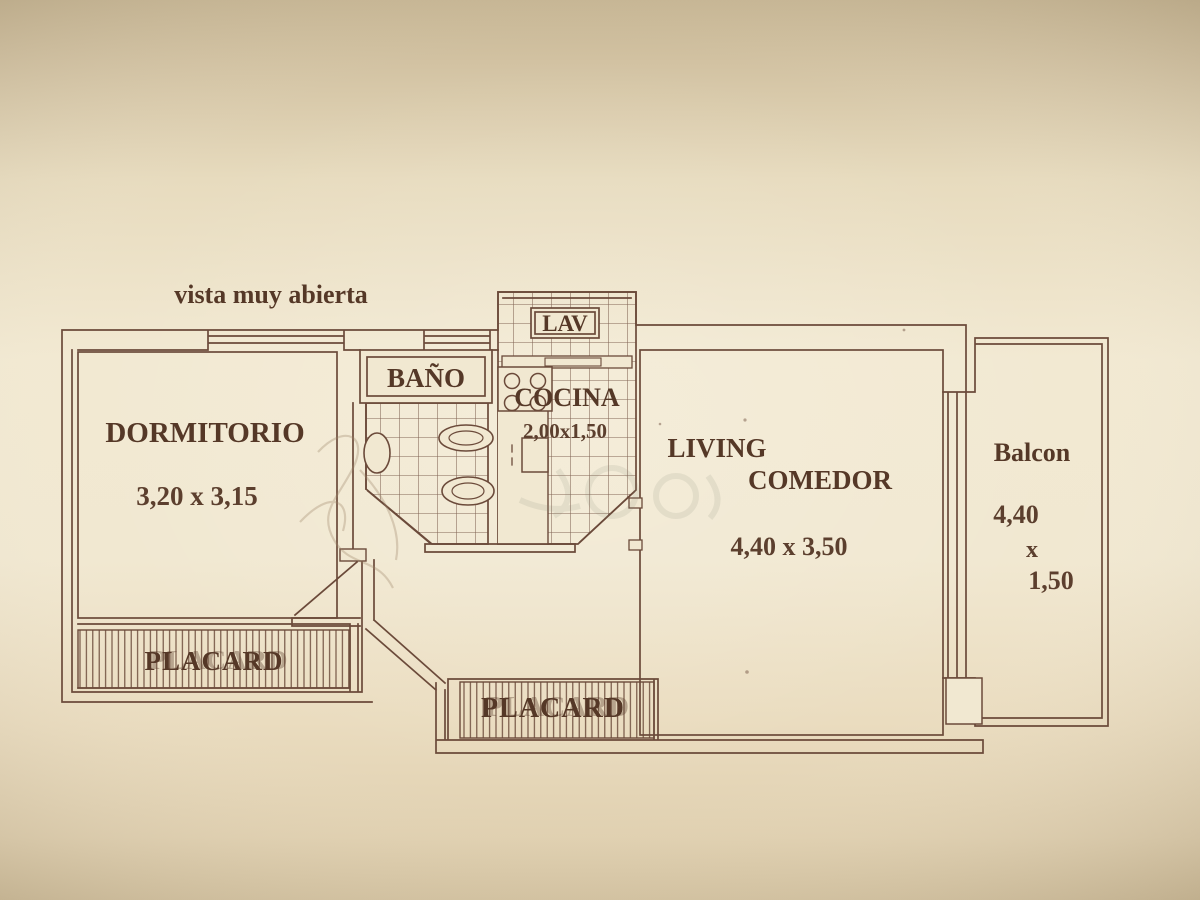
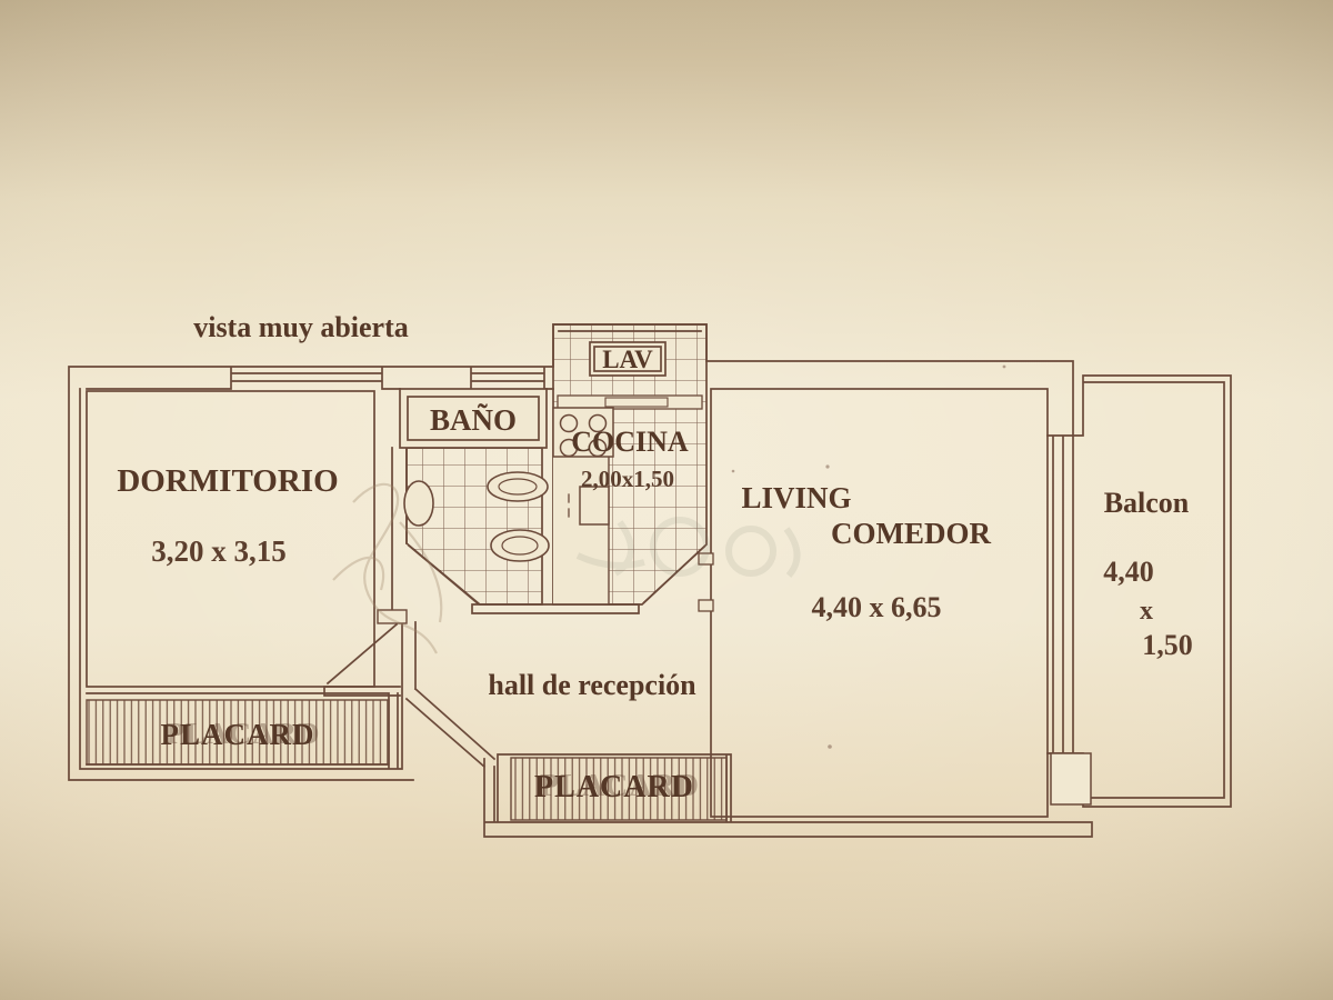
  vista muy abierta
  DORMITORIO
  3,20 x 3,15
  BAÑO
  LAV
  COCINA
  2,00x1,50
  LIVING
  COMEDOR
- 4,40 x 3,50
+ 4,40 x 6,65
  Balcon
  4,40
  x
  1,50
+ hall de recepción
  PLACARD
  PLACARD
  PLACARD
  PLACARD
